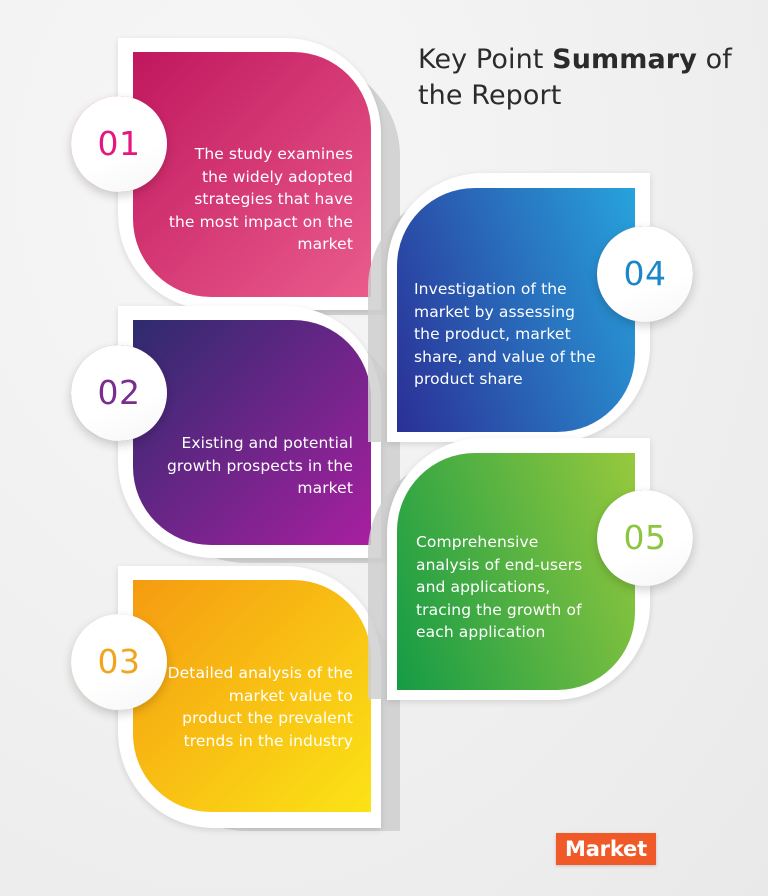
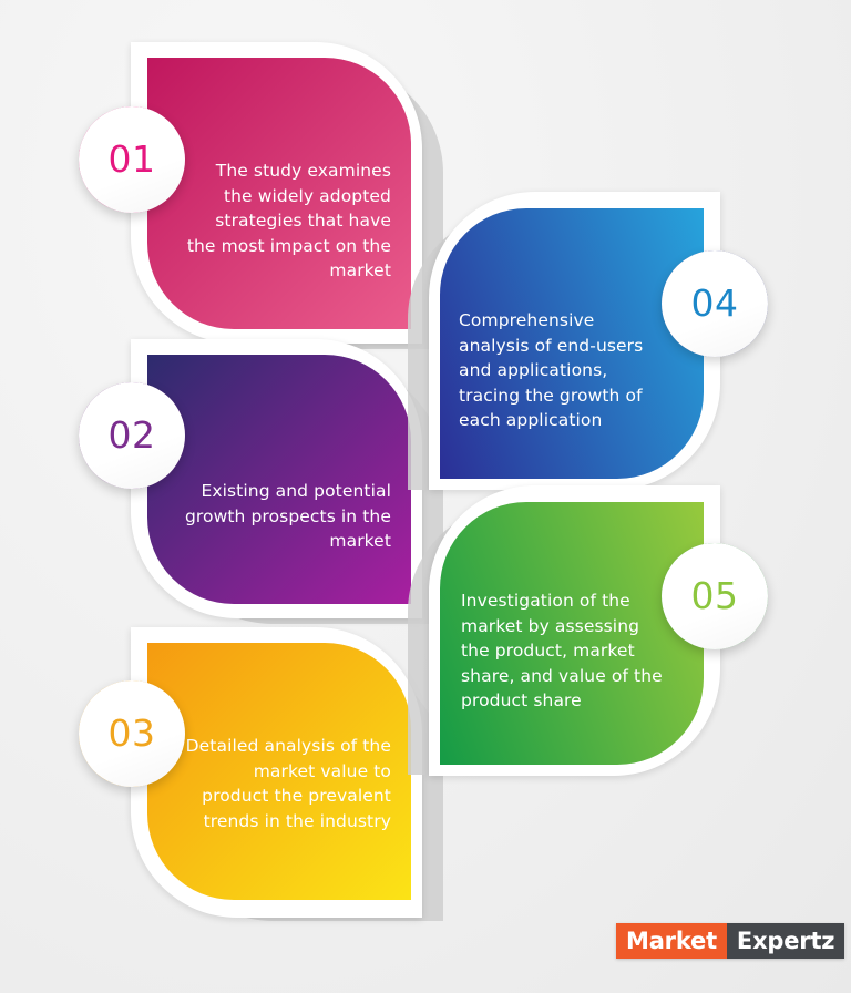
- Key Point Summary of the Report
  The study examines the widely adopted strategies that have the most impact on the market
  01
  Existing and potential growth prospects in the market
  02
  Detailed analysis of the market value to product the prevalent trends in the industry
  03
- Investigation of the market by assessing the product, market share, and value of the product share
+ Comprehensive analysis of end-users and applications, tracing the growth of each application
  04
- Comprehensive analysis of end-users and applications, tracing the growth of each application
+ Investigation of the market by assessing the product, market share, and value of the product share
  05
  Market
+ Expertz
